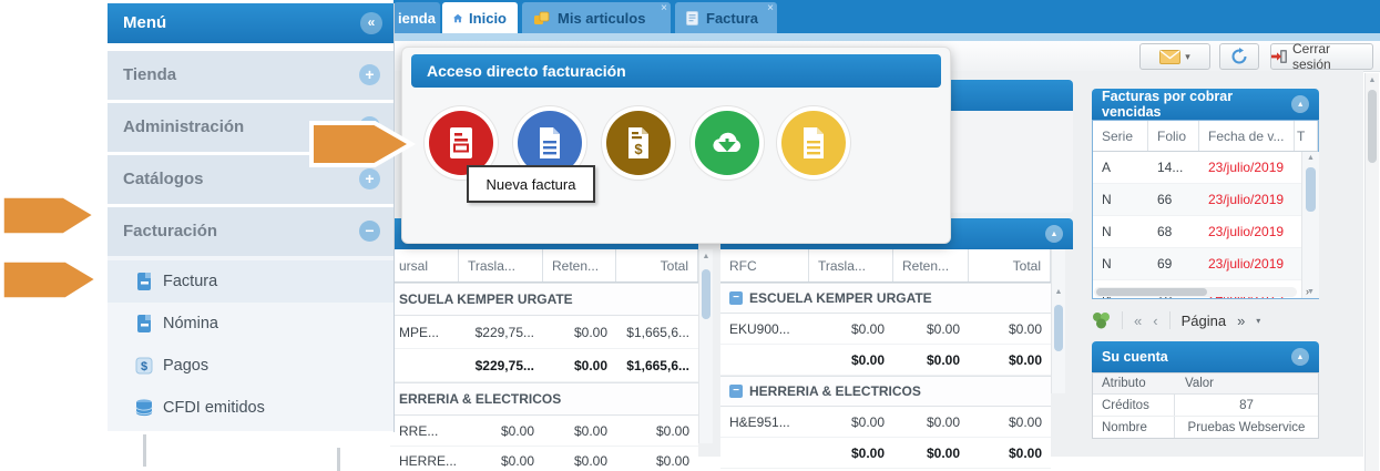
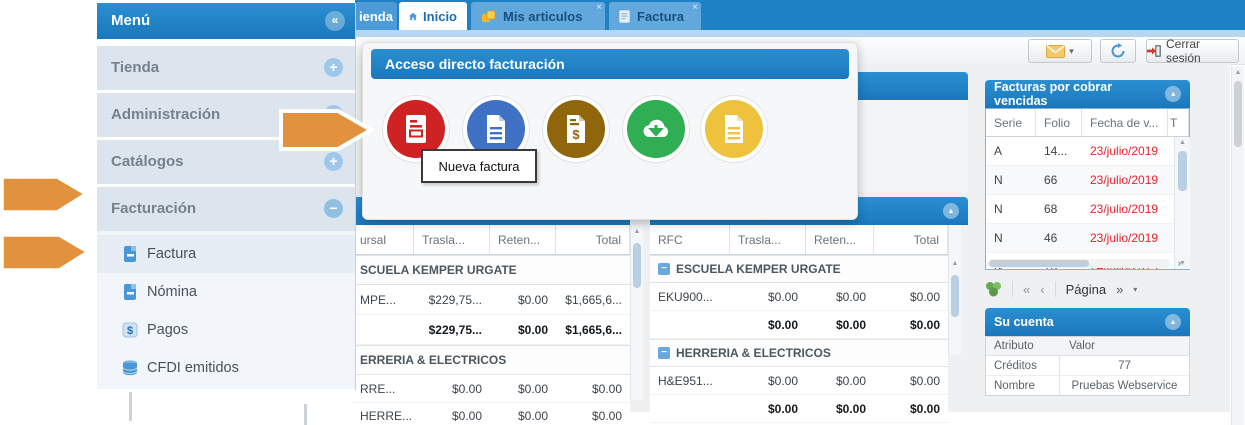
  ienda
  Inicio
  Mis articulos
  ×
  Factura
  ×
  ▾
  Cerrar sesión
  ursal
  Trasla...
  Reten...
  Total
  SCUELA KEMPER URGATE
  MPE...
  $229,75...
  $0.00
  $1,665,6...
  $229,75...
  $0.00
  $1,665,6...
  ERRERIA & ELECTRICOS
  RRE...
  $0.00
  $0.00
  $0.00
  HERRE...
  $0.00
  $0.00
  $0.00
  RFC
  Trasla...
  Reten...
  Total
  −
  ESCUELA KEMPER URGATE
  EKU900...
  $0.00
  $0.00
  $0.00
  $0.00
  $0.00
  $0.00
  −
  HERRERIA & ELECTRICOS
  H&E951...
  $0.00
  $0.00
  $0.00
  $0.00
  $0.00
  $0.00
  Facturas por cobrar vencidas
  Serie
  Folio
  Fecha de v...
  T
  A
  14...
  23/julio/2019
  N
  66
  23/julio/2019
  N
  68
  23/julio/2019
  N
- 69
+ 46
  23/julio/2019
  ›
  «
  ‹
  Página
  »
  ▾
  Su cuenta
  Atributo
  Valor
  Créditos
- 87
+ 77
  Nombre
  Pruebas Webservice
  Acceso directo facturación
  $
  Nueva factura
  Menú
  «
  Tienda
  +
  Administración
  Catálogos
  +
  Facturación
  −
  Factura
  Nómina
  $
  Pagos
  CFDI emitidos
